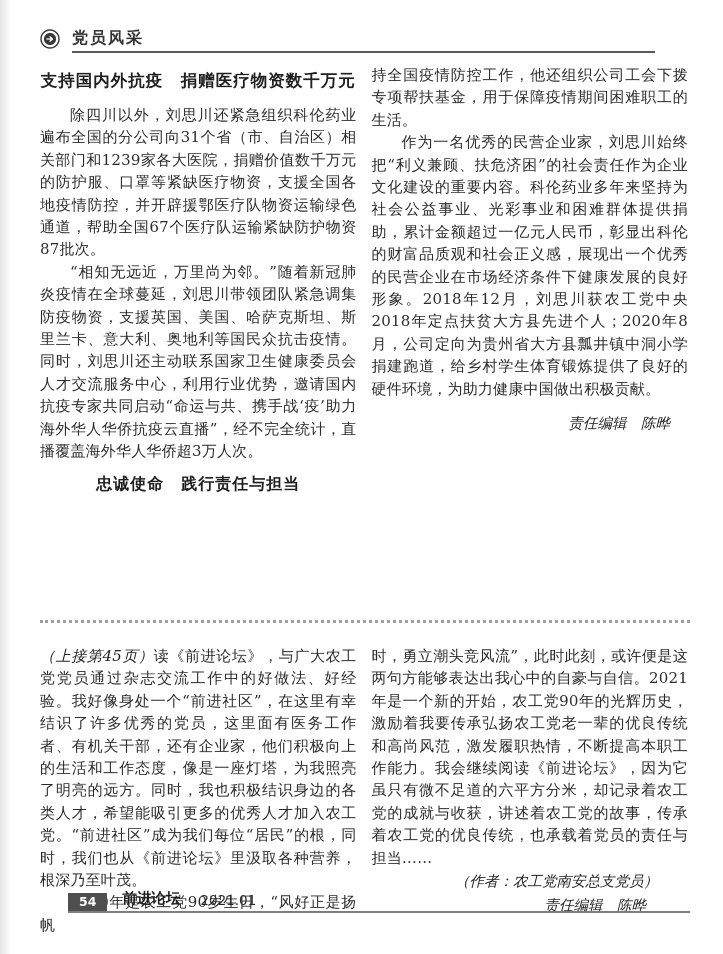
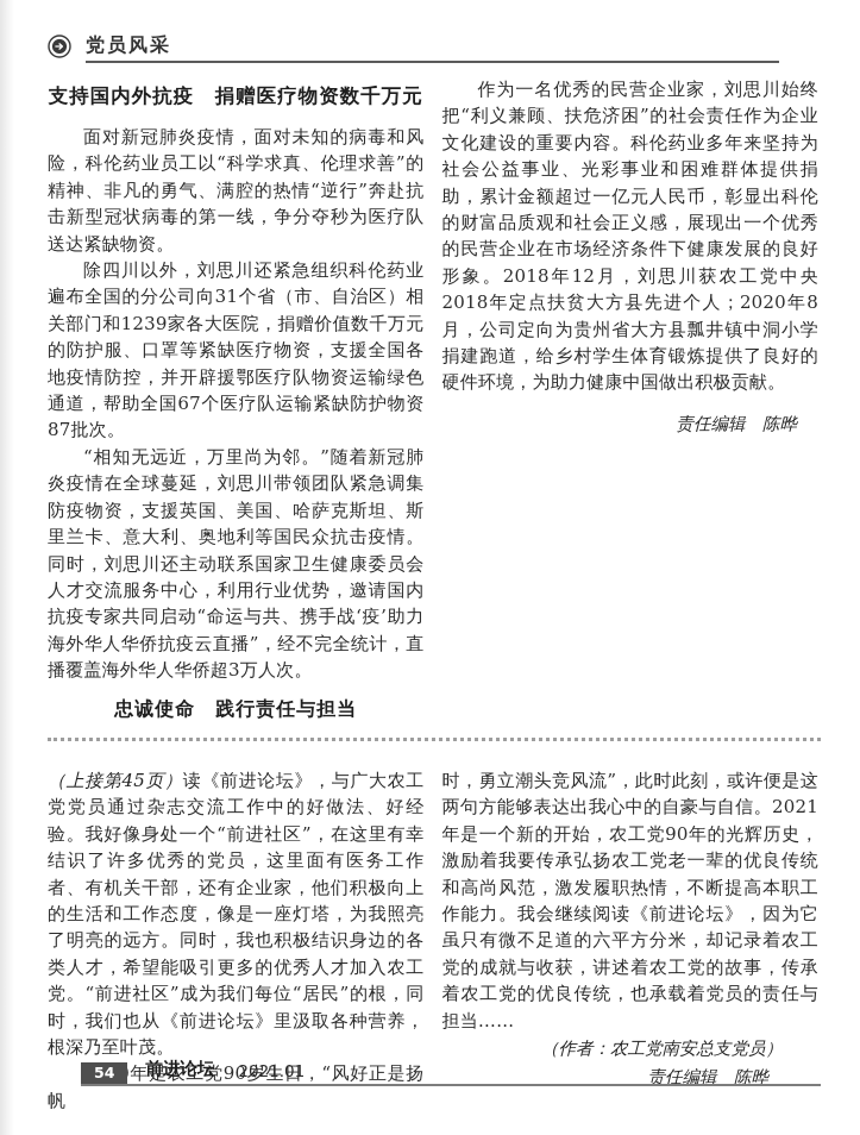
  党员风采
  支持国内外抗疫 捐赠医疗物资数千万元
+ 面对新冠肺炎疫情，面对未知的病毒和风险，科伦药业员工以“科学求真、伦理求善”的精神、非凡的勇气、满腔的热情“逆行”奔赴抗击新型冠状病毒的第一线，争分夺秒为医疗队送达紧缺物资。
  除四川以外，刘思川还紧急组织科伦药业遍布全国的分公司向31个省（市、自治区）相关部门和1239家各大医院，捐赠价值数千万元的防护服、口罩等紧缺医疗物资，支援全国各地疫情防控，并开辟援鄂医疗队物资运输绿色通道，帮助全国67个医疗队运输紧缺防护物资87批次。
  “相知无远近，万里尚为邻。”随着新冠肺炎疫情在全球蔓延，刘思川带领团队紧急调集防疫物资，支援英国、美国、哈萨克斯坦、斯里兰卡、意大利、奥地利等国民众抗击疫情。同时，刘思川还主动联系国家卫生健康委员会人才交流服务中心，利用行业优势，邀请国内抗疫专家共同启动“命运与共、携手战‘疫’助力海外华人华侨抗疫云直播”，经不完全统计，直播覆盖海外华人华侨超3万人次。
  忠诚使命 践行责任与担当
- 持全国疫情防控工作，他还组织公司工会下拨专项帮扶基金，用于保障疫情期间困难职工的生活。
  作为一名优秀的民营企业家，刘思川始终把“利义兼顾、扶危济困”的社会责任作为企业文化建设的重要内容。科伦药业多年来坚持为社会公益事业、光彩事业和困难群体提供捐助，累计金额超过一亿元人民币，彰显出科伦的财富品质观和社会正义感，展现出一个优秀的民营企业在市场经济条件下健康发展的良好形象。2018年12月，刘思川获农工党中央2018年定点扶贫大方县先进个人；2020年8月，公司定向为贵州省大方县瓢井镇中洞小学捐建跑道，给乡村学生体育锻炼提供了良好的硬件环境，为助力健康中国做出积极贡献。
  责任编辑 陈晔
  （上接第45页）读《前进论坛》，与广大农工党党员通过杂志交流工作中的好做法、好经验。我好像身处一个“前进社区”，在这里有幸结识了许多优秀的党员，这里面有医务工作者、有机关干部，还有企业家，他们积极向上的生活和工作态度，像是一座灯塔，为我照亮了明亮的远方。同时，我也积极结识身边的各类人才，希望能吸引更多的优秀人才加入农工党。“前进社区”成为我们每位“居民”的根，同时，我们也从《前进论坛》里汲取各种营养，根深乃至叶茂。
  年是农工党90岁生日，“风好正是扬帆
  时，勇立潮头竞风流”，此时此刻，或许便是这两句方能够表达出我心中的自豪与自信。2021年是一个新的开始，农工党90年的光辉历史，激励着我要传承弘扬农工党老一辈的优良传统和高尚风范，激发履职热情，不断提高本职工作能力。我会继续阅读《前进论坛》，因为它虽只有微不足道的六平方分米，却记录着农工党的成就与收获，讲述着农工党的故事，传承着农工党的优良传统，也承载着党员的责任与担当……
  （作者：农工党南安总支党员）
  责任编辑 陈晔
  54
  前进论坛
  2021.01
